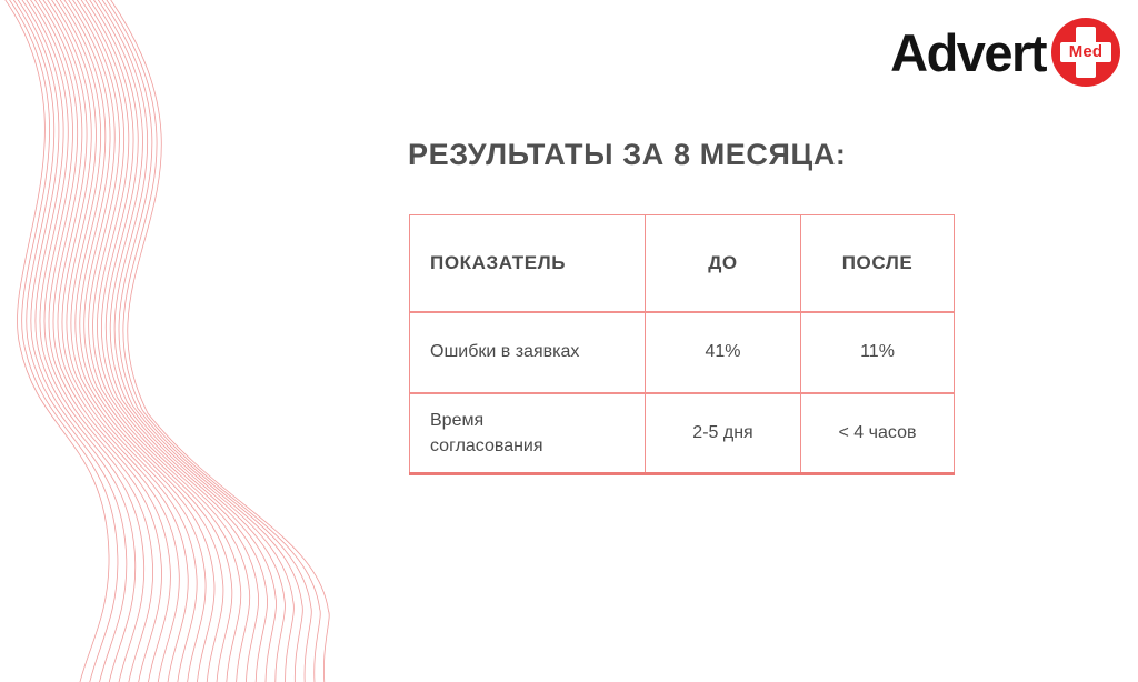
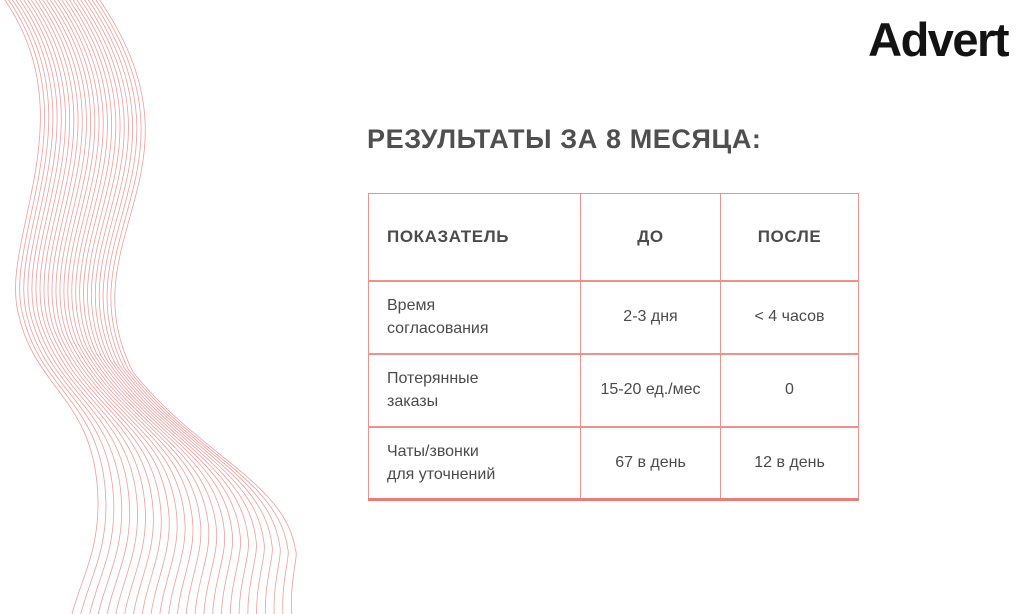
  Advert
- Med
  РЕЗУЛЬТАТЫ ЗА 8 МЕСЯЦА:
  ПОКАЗАТЕЛЬ	ДО	ПОСЛЕ
- Ошибки в заявках	41%	11%
- Время согласования	2-5 дня	< 4 часов
+ Время согласования	2-3 дня	< 4 часов
+ Потерянные заказы	15-20 ед./мес	0
+ Чаты/звонки для уточнений	67 в день	12 в день
